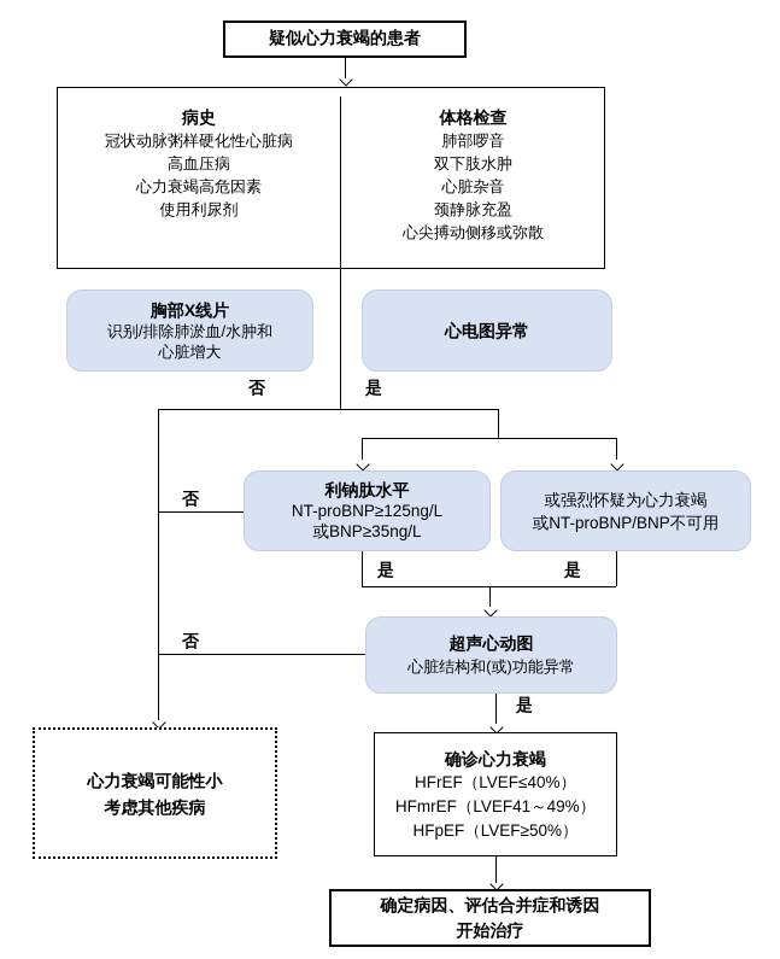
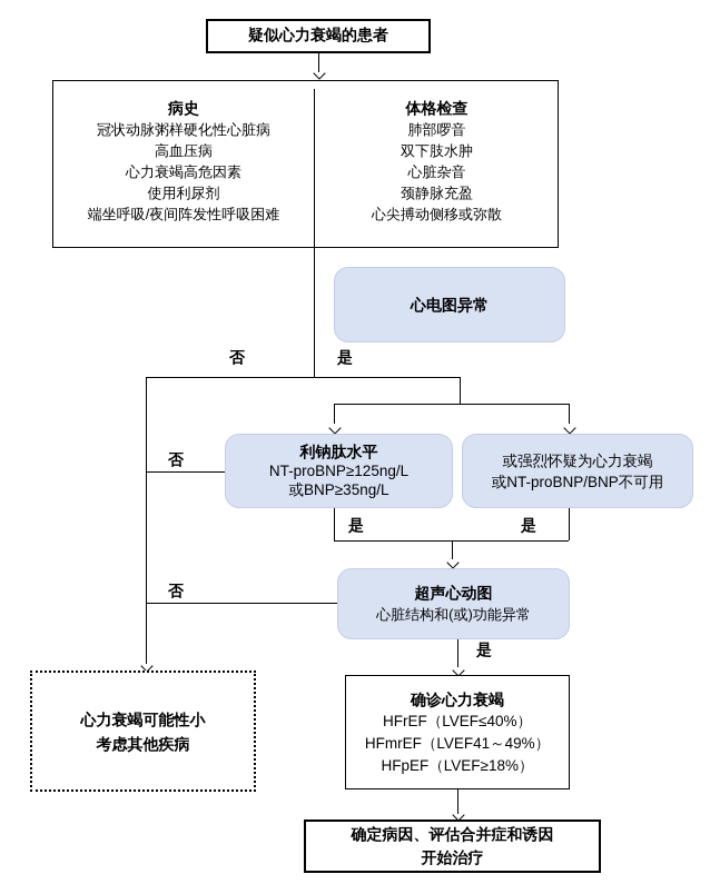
  疑似心力衰竭的患者
  病史
  冠状动脉粥样硬化性心脏病
  高血压病
  心力衰竭高危因素
  使用利尿剂
+ 端坐呼吸/夜间阵发性呼吸困难
  体格检查
  肺部啰音
  双下肢水肿
  心脏杂音
  颈静脉充盈
  心尖搏动侧移或弥散
- 胸部X线片
- 识别/排除肺淤血/水肿和
- 心脏增大
  心电图异常
  否
  是
  利钠肽水平
  NT-proBNP≥125ng/L
  或BNP≥35ng/L
  或强烈怀疑为心力衰竭
  或NT-proBNP/BNP不可用
  否
  是
  是
  超声心动图
  心脏结构和(或)功能异常
  否
  是
  心力衰竭可能性小
  考虑其他疾病
  确诊心力衰竭
  HFrEF（LVEF≤40%）
  HFmrEF（LVEF41～49%）
- HFpEF（LVEF≥50%）
+ HFpEF（LVEF≥18%）
  确定病因、评估合并症和诱因
  开始治疗
